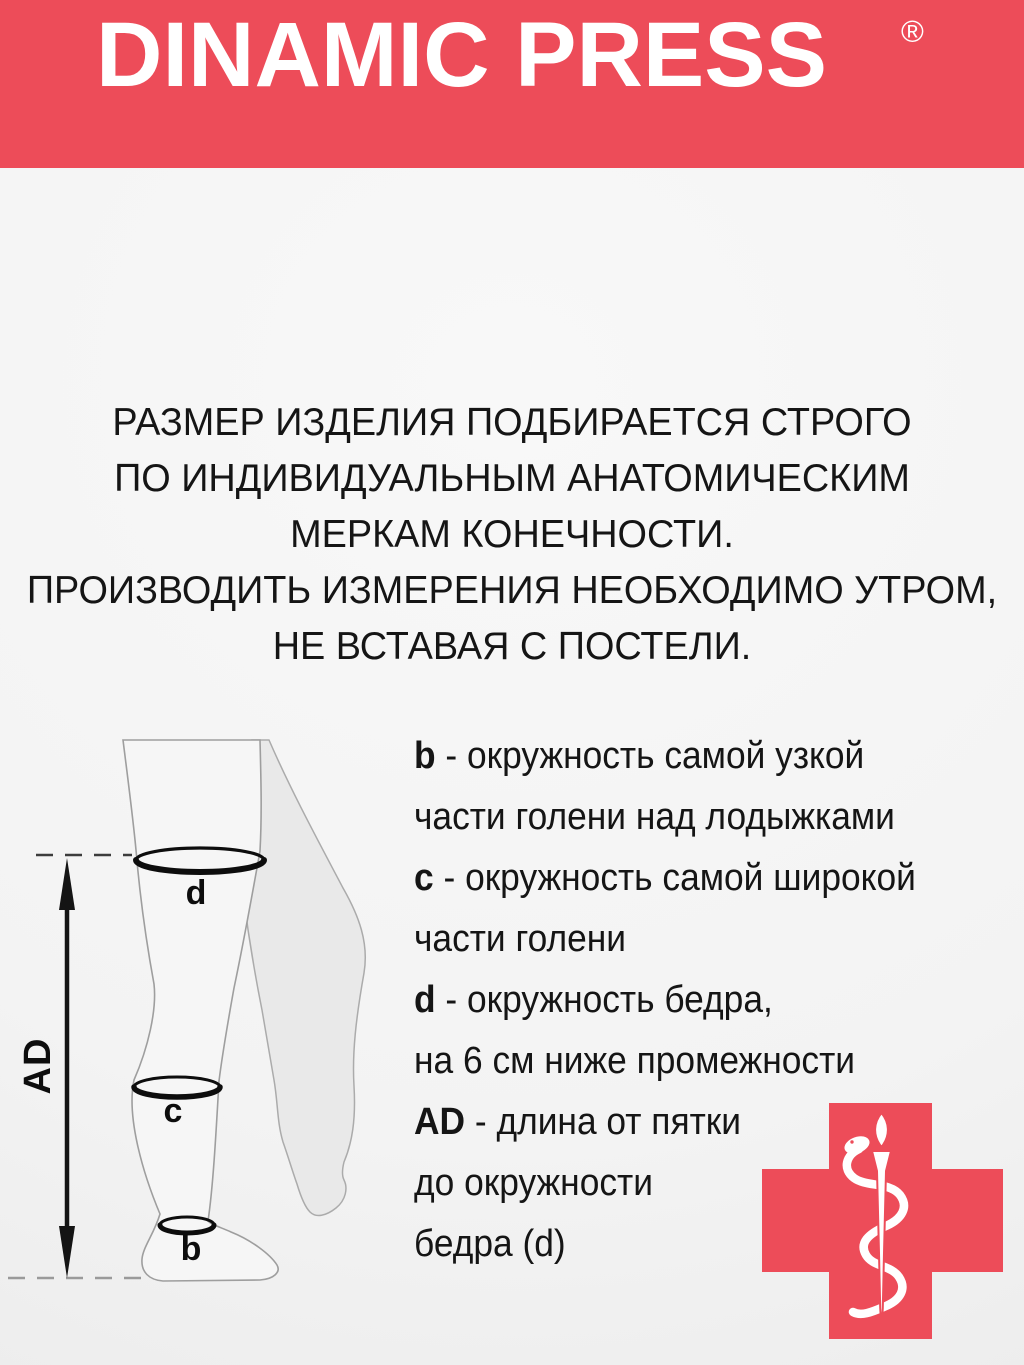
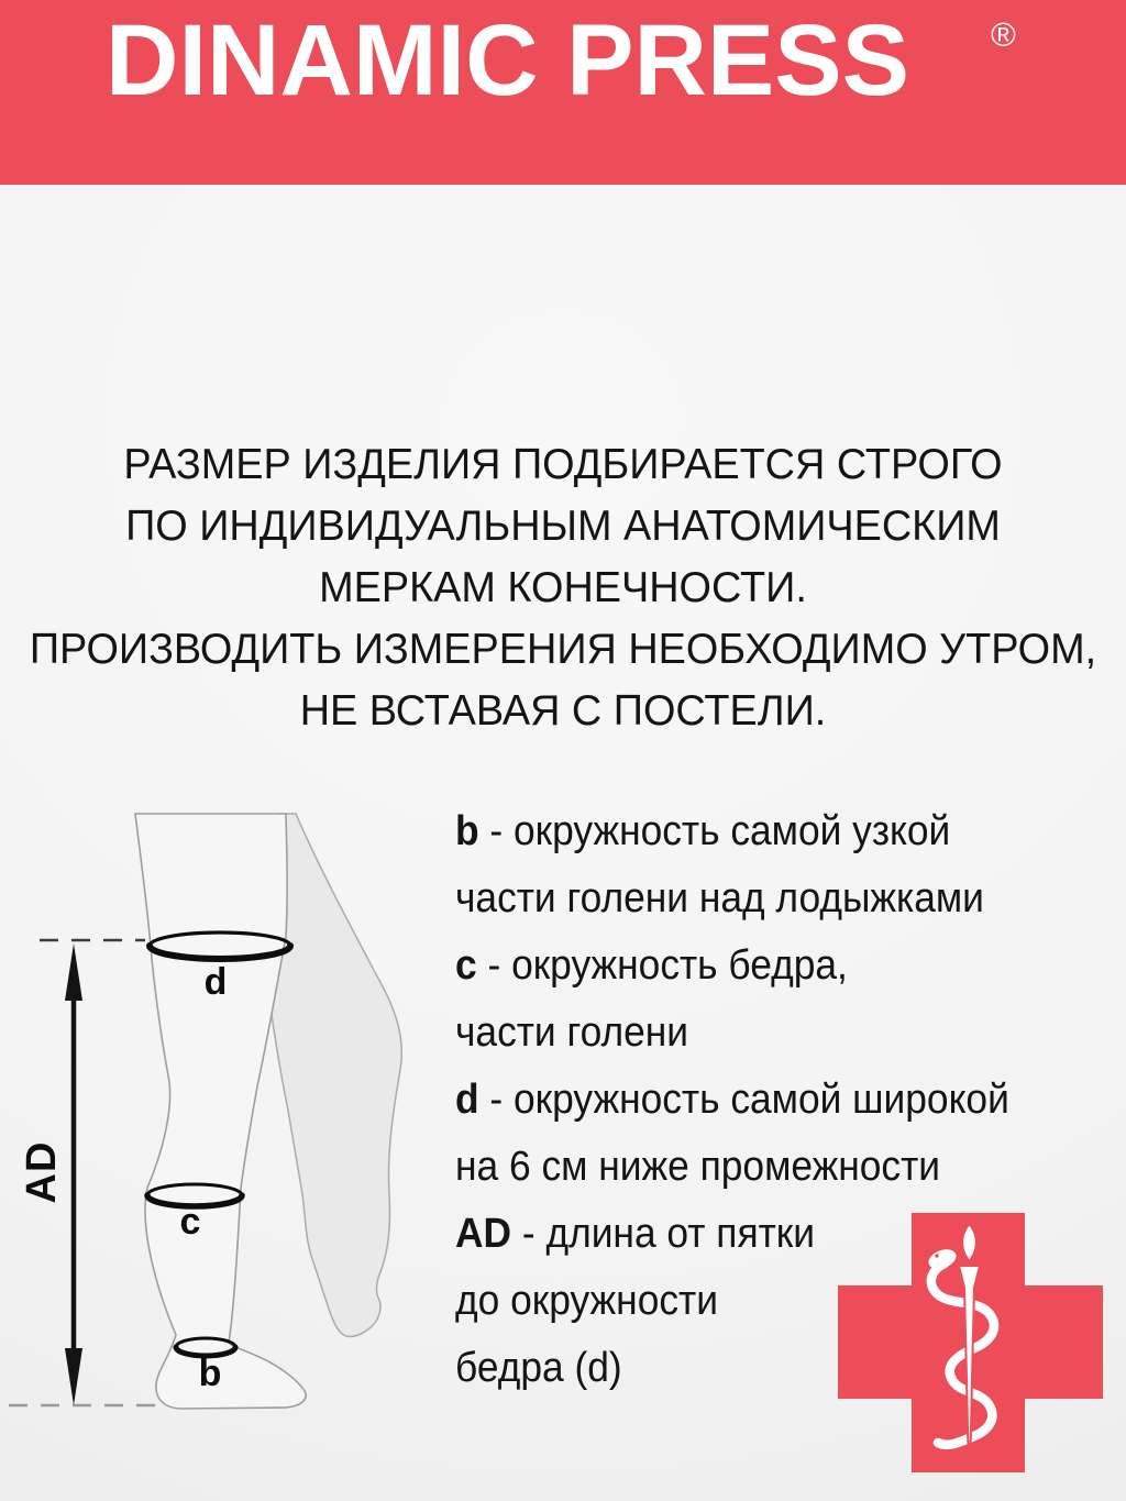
  DINAMIC PRESS
  ®
  РАЗМЕР ИЗДЕЛИЯ ПОДБИРАЕТСЯ СТРОГО
  ПО ИНДИВИДУАЛЬНЫМ АНАТОМИЧЕСКИМ
  МЕРКАМ КОНЕЧНОСТИ.
  ПРОИЗВОДИТЬ ИЗМЕРЕНИЯ НЕОБХОДИМО УТРОМ,
  НЕ ВСТАВАЯ С ПОСТЕЛИ.
  d
  c
  b
  b - окружность самой узкой
  части голени над лодыжками
- c - окружность самой широкой
+ c - окружность бедра,
  части голени
- d - окружность бедра,
+ d - окружность самой широкой
  на 6 см ниже промежности
  AD - длина от пятки
  до окружности
  бедра (d)
